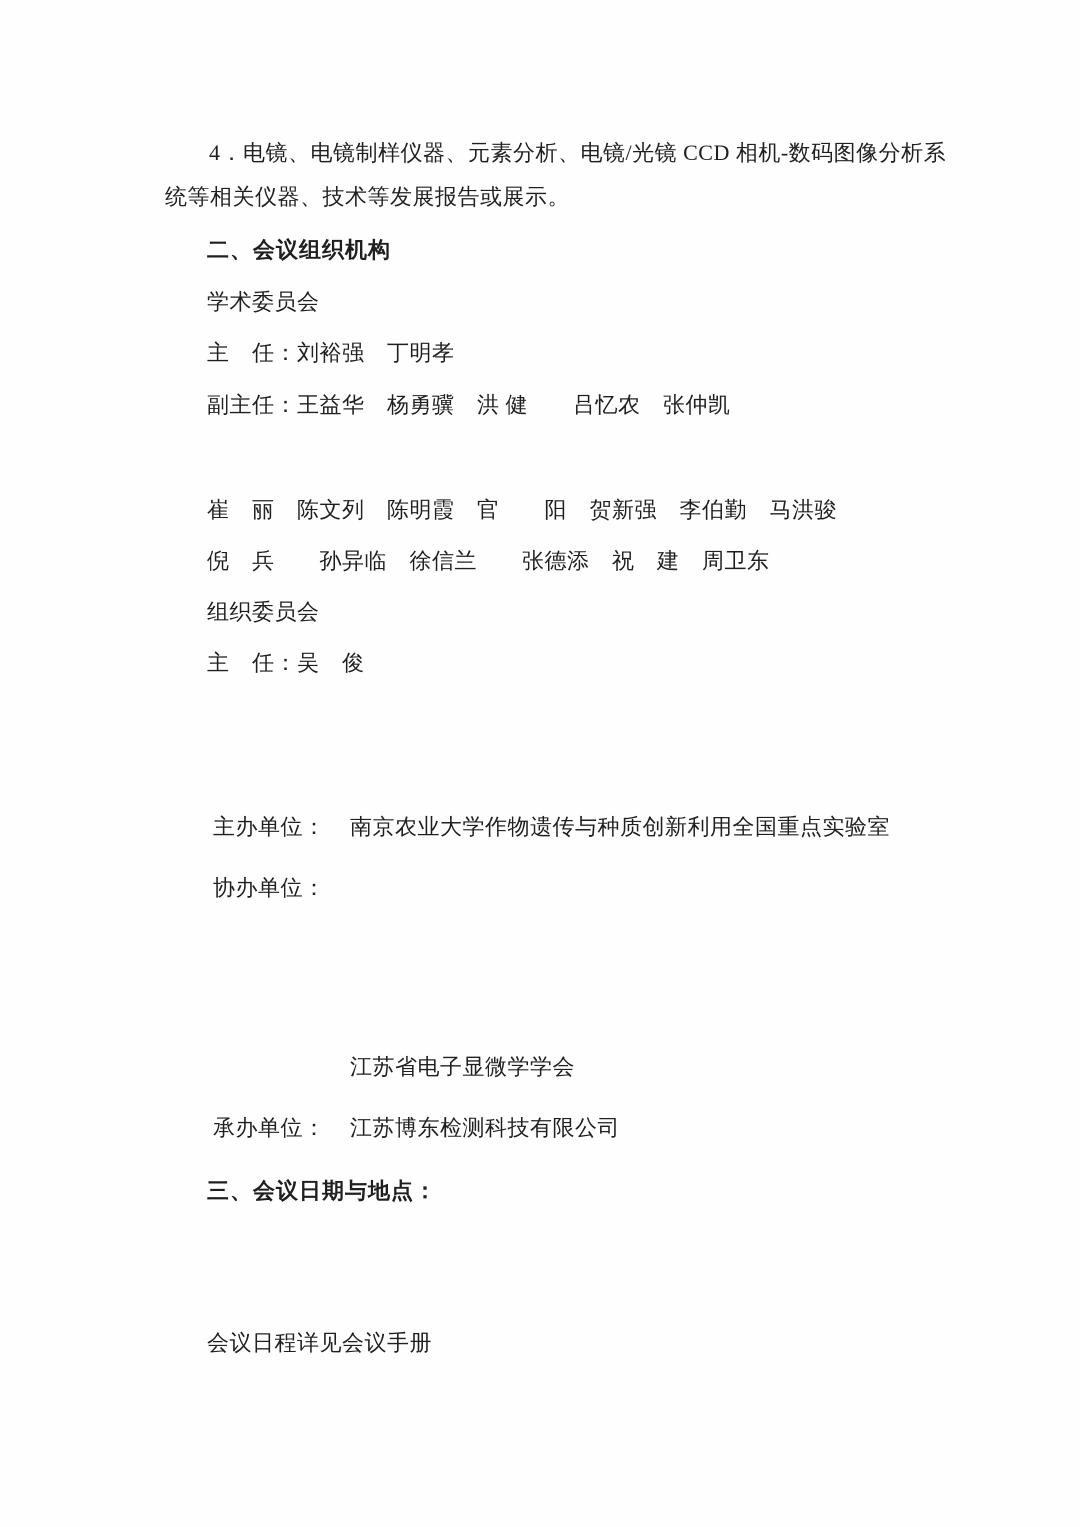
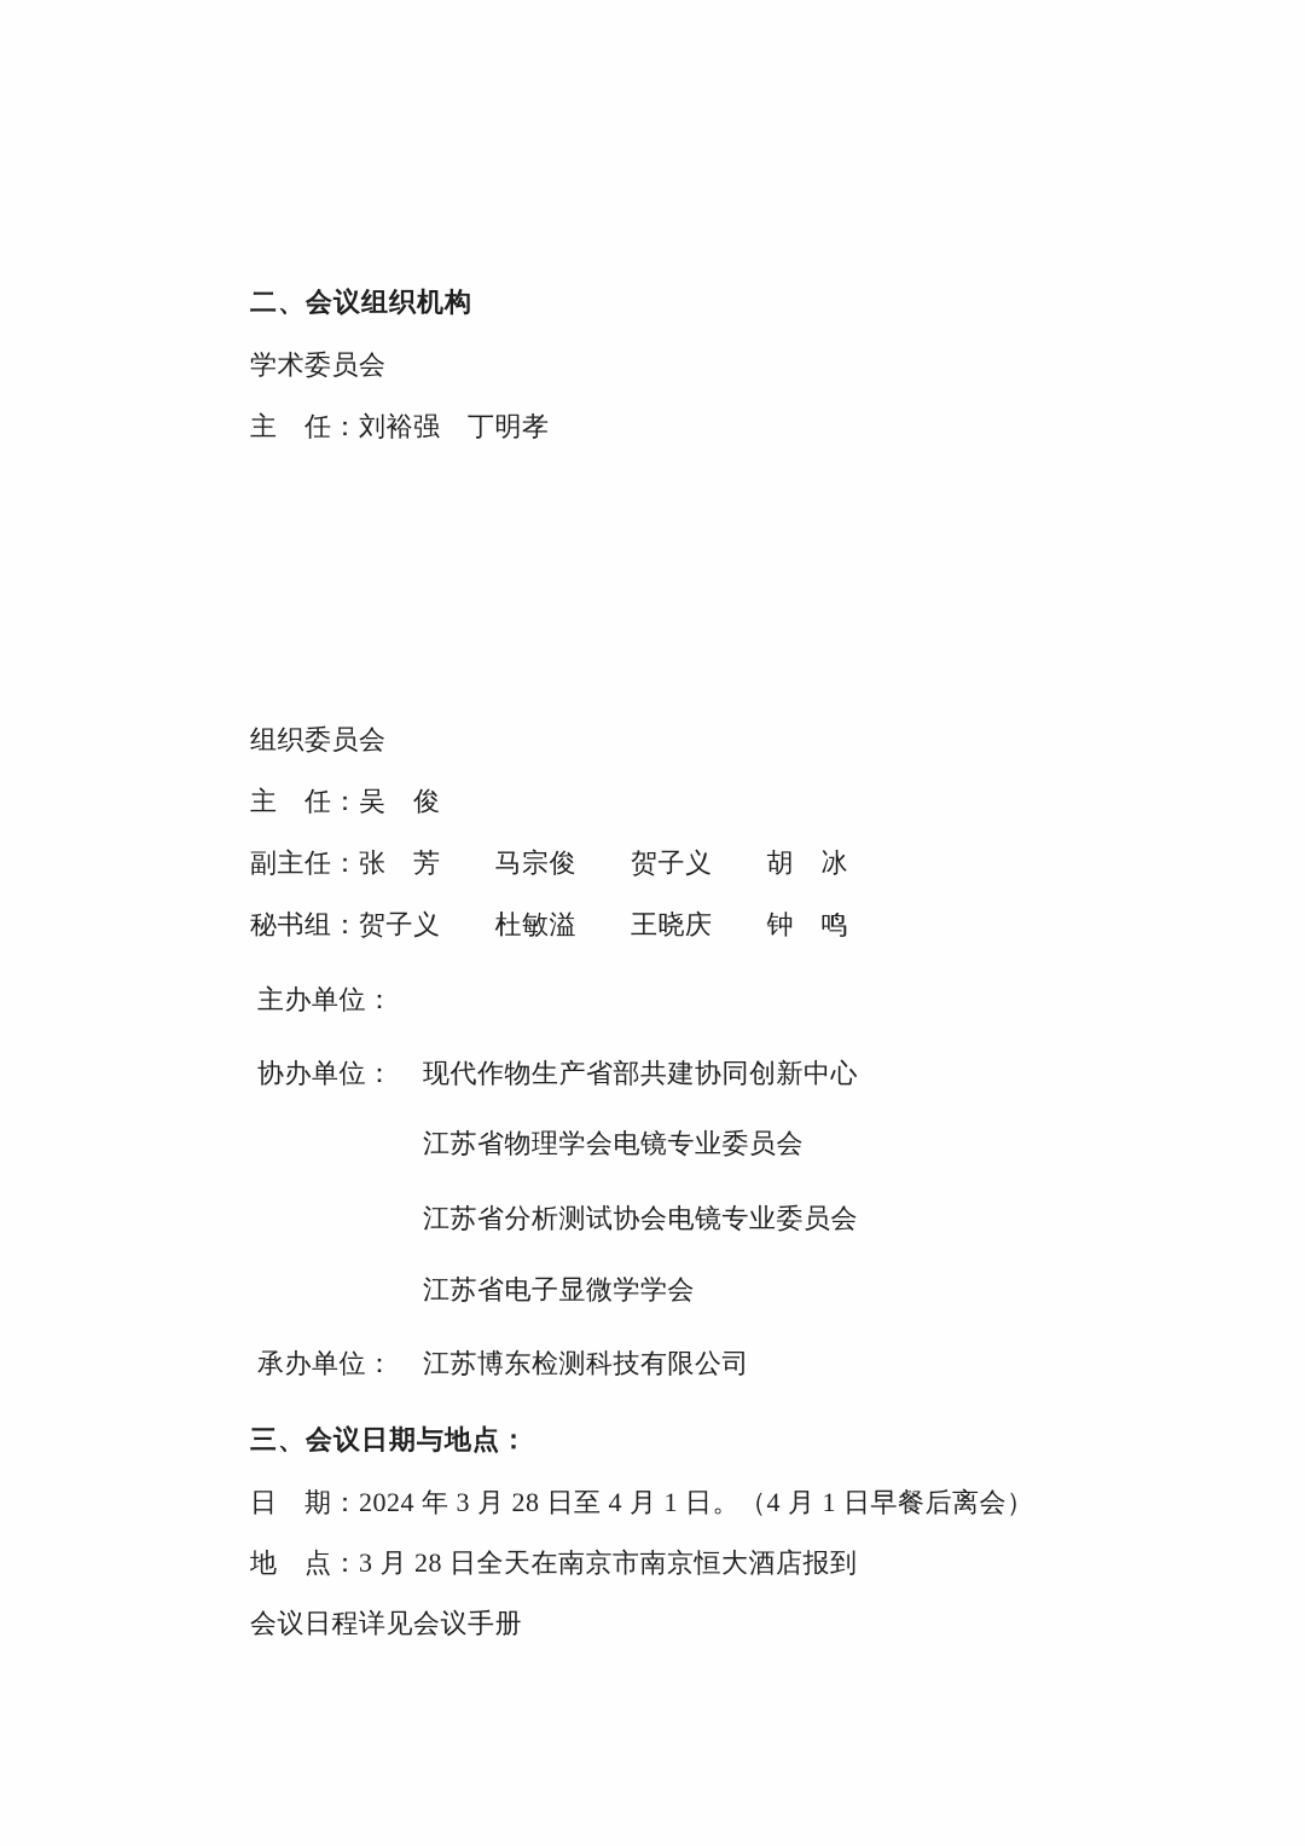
- 4．电镜、电镜制样仪器、元素分析、电镜/光镜 CCD 相机-数码图像分析系
- 统等相关仪器、技术等发展报告或展示。
  二、会议组织机构
  学术委员会
  主 任：刘裕强 丁明孝
- 副主任：王益华 杨勇骥 洪 健 吕忆农 张仲凯
- 崔 丽 陈文列 陈明霞 官 阳 贺新强 李伯勤 马洪骏
- 倪 兵 孙异临 徐信兰 张德添 祝 建 周卫东
  组织委员会
  主 任：吴 俊
+ 副主任：张 芳 马宗俊 贺子义 胡 冰
+ 秘书组：贺子义 杜敏溢 王晓庆 钟 鸣
  主办单位：
- 南京农业大学作物遗传与种质创新利用全国重点实验室
  协办单位：
+ 现代作物生产省部共建协同创新中心
+ 江苏省物理学会电镜专业委员会
+ 江苏省分析测试协会电镜专业委员会
  江苏省电子显微学学会
  承办单位：
  江苏博东检测科技有限公司
  三、会议日期与地点：
+ 日 期：2024 年 3 月 28 日至 4 月 1 日。（4 月 1 日早餐后离会）
+ 地 点：3 月 28 日全天在南京市南京恒大酒店报到
  会议日程详见会议手册
